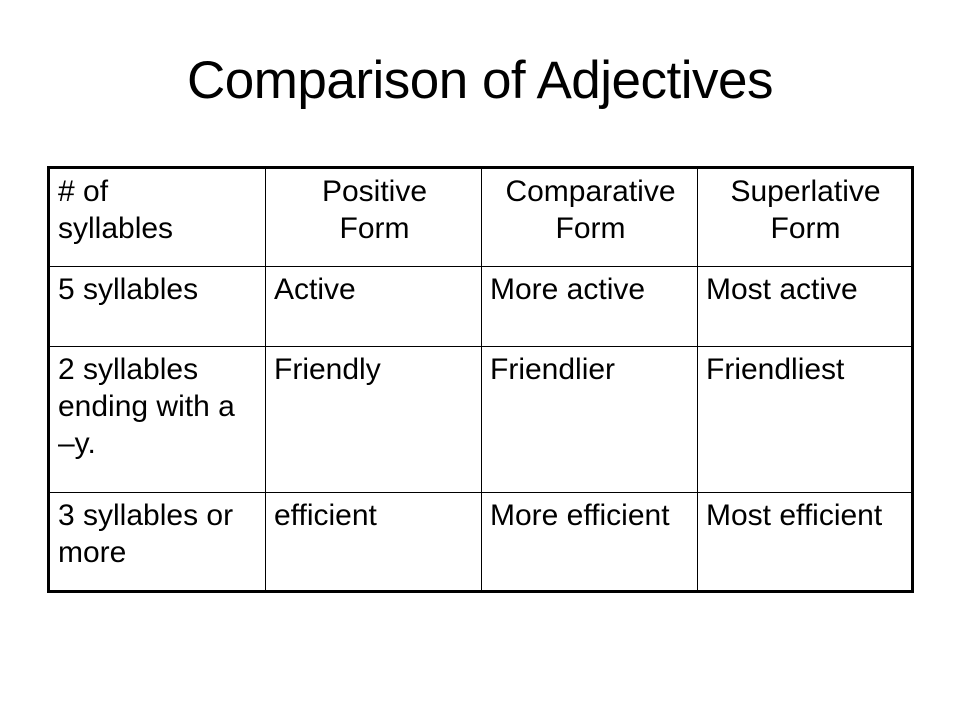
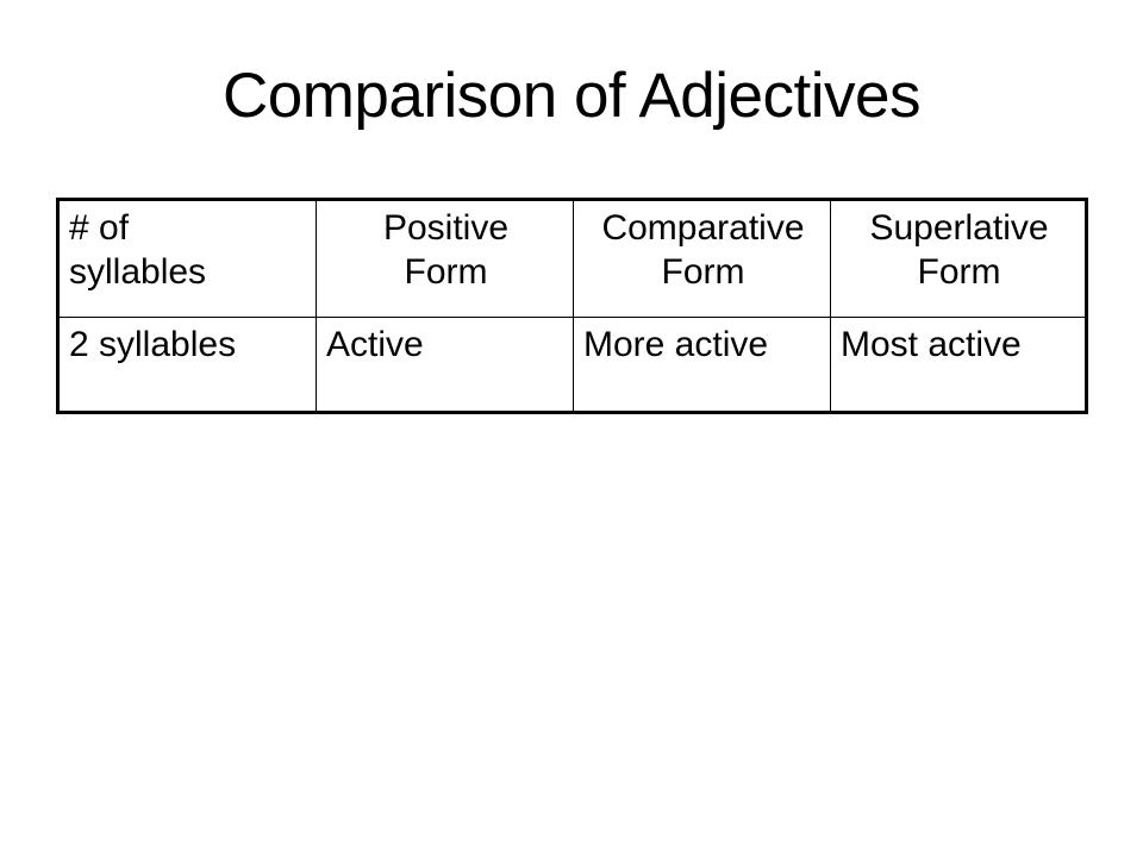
  Comparison of Adjectives
  # of syllables	Positive Form	Comparative Form	Superlative Form
- 5 syllables	Active	More active	Most active
+ 2 syllables	Active	More active	Most active
- 2 syllables ending with a –y.	Friendly	Friendlier	Friendliest
- 3 syllables or more	efficient	More efficient	Most efficient
